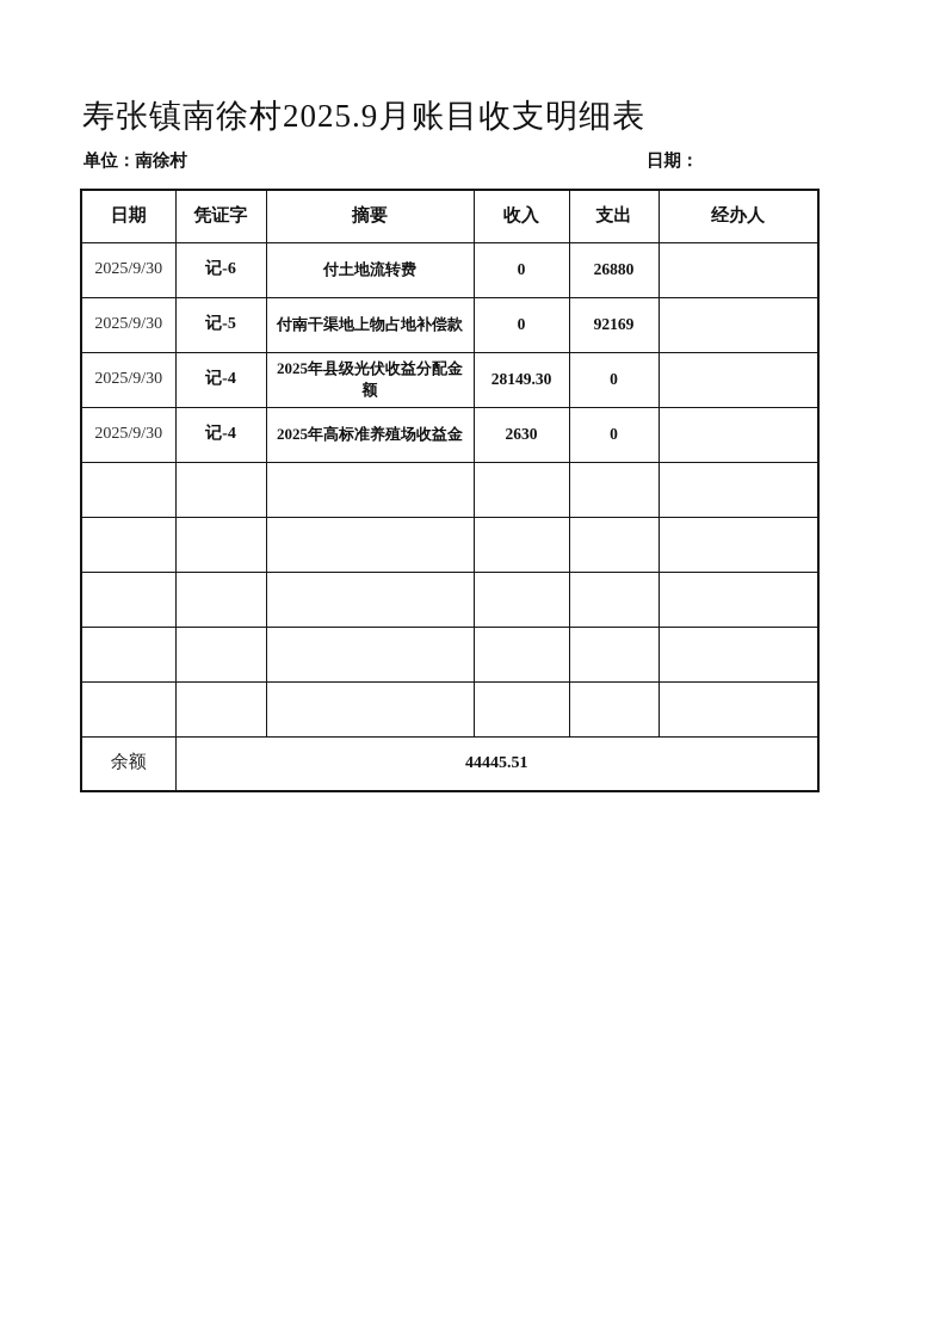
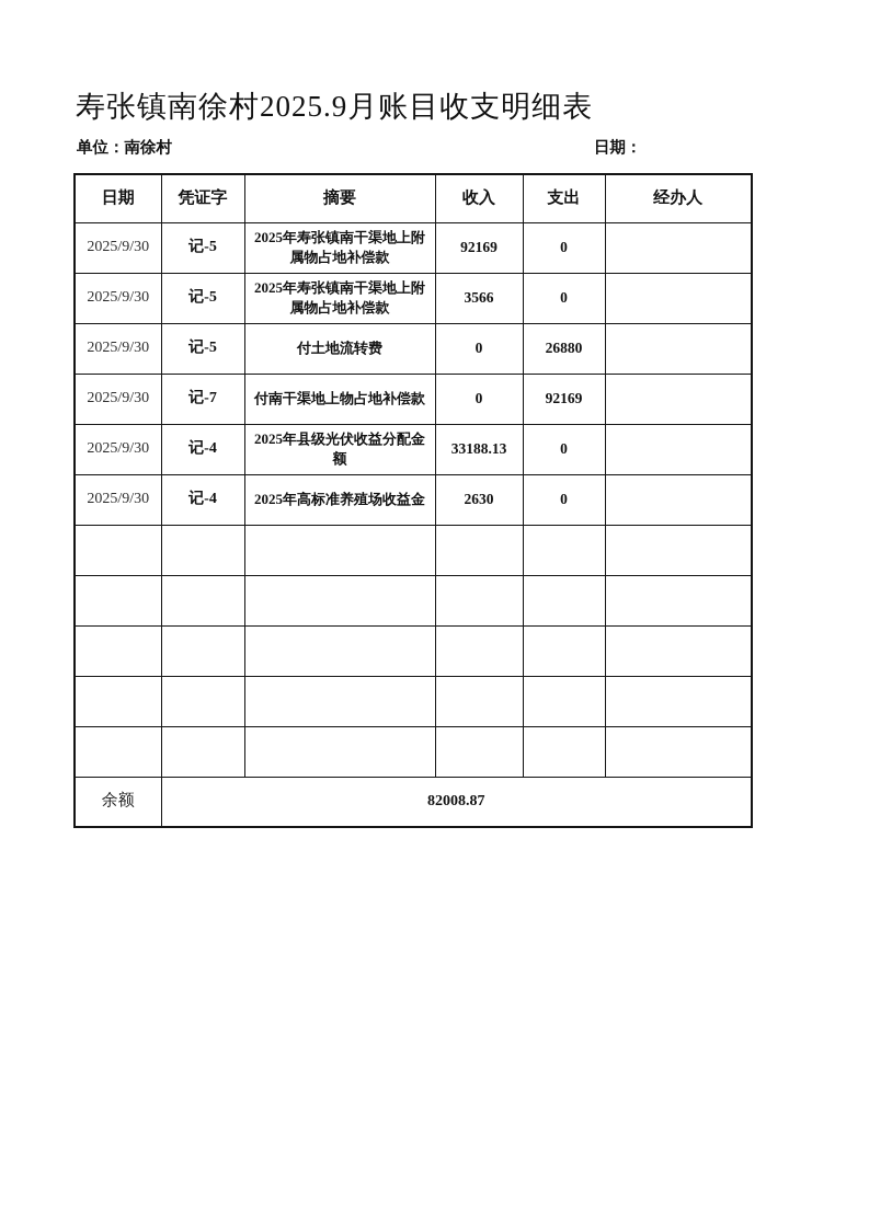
  寿张镇南徐村2025.9月账目收支明细表
  单位：南徐村
  日期：
  日期	凭证字	摘要	收入	支出	经办人
+ 2025/9/30	记-5	2025年寿张镇南干渠地上附属物占地补偿款	92169	0
+ 2025/9/30	记-5	2025年寿张镇南干渠地上附属物占地补偿款	3566	0
- 2025/9/30	记-6	付土地流转费	0	26880
+ 2025/9/30	记-5	付土地流转费	0	26880
- 2025/9/30	记-5	付南干渠地上物占地补偿款	0	92169
+ 2025/9/30	记-7	付南干渠地上物占地补偿款	0	92169
- 2025/9/30	记-4	2025年县级光伏收益分配金额	28149.30	0
+ 2025/9/30	记-4	2025年县级光伏收益分配金额	33188.13	0
  2025/9/30	记-4	2025年高标准养殖场收益金	2630	0
- 余额	44445.51
+ 余额	82008.87
